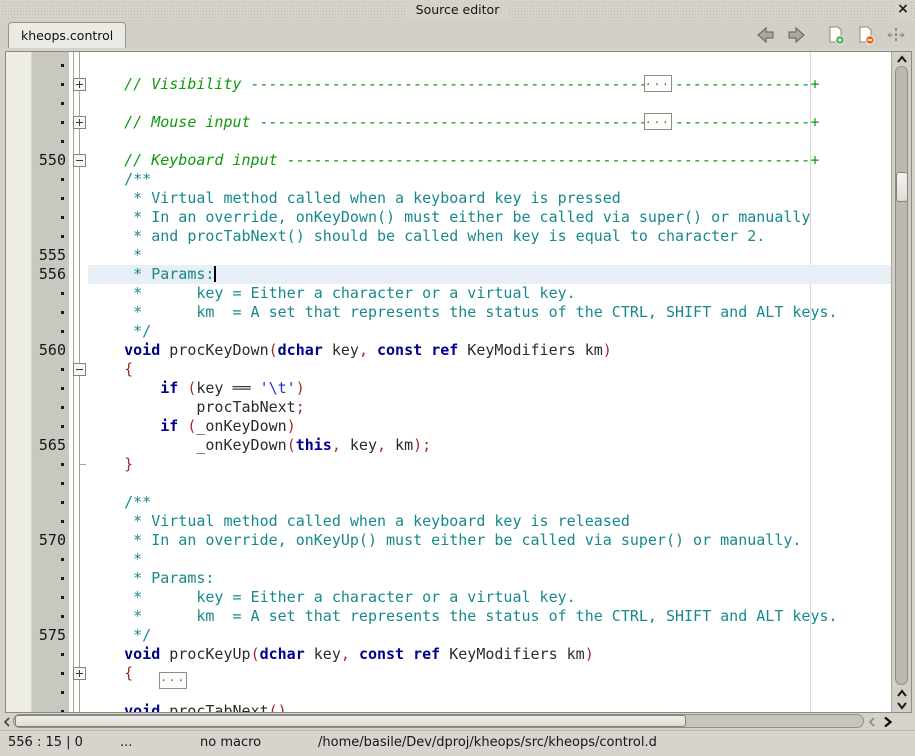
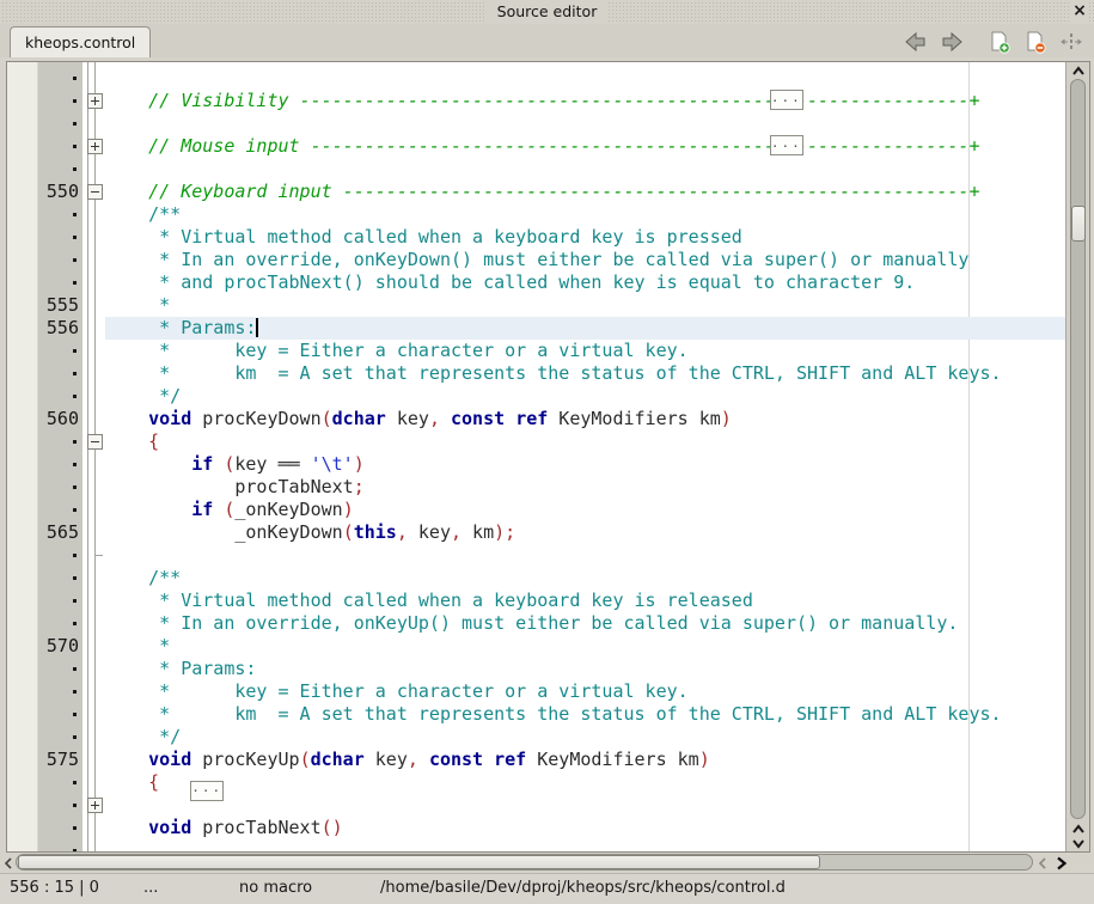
  Source editor
  ×
  kheops.control
  550
  555
  556
  560
  565
  570
  575
  // Visibility ----------------------------------------------------------+
  ...
  // Mouse input ---------------------------------------------------------+
  ...
  // Keyboard input ----------------------------------------------------------+
  /**
  * Virtual method called when a keyboard key is pressed
  * In an override, onKeyDown() must either be called via super() or manually
- * and procTabNext() should be called when key is equal to character 2.
+ * and procTabNext() should be called when key is equal to character 9.
  *
  * Params:
  * key = Either a character or a virtual key.
  * km = A set that represents the status of the CTRL, SHIFT and ALT keys.
  */
  void procKeyDown(dchar key, const ref KeyModifiers km)
  {
  if (key ══ '\t')
  procTabNext;
  if (_onKeyDown)
  _onKeyDown(this, key, km);
- }
  /**
  * Virtual method called when a keyboard key is released
  * In an override, onKeyUp() must either be called via super() or manually.
  *
  * Params:
  * key = Either a character or a virtual key.
  * km = A set that represents the status of the CTRL, SHIFT and ALT keys.
  */
  void procKeyUp(dchar key, const ref KeyModifiers km)
  { ...
  void procTabNext()
  556 : 15 | 0
  ...
  no macro
  /home/basile/Dev/dproj/kheops/src/kheops/control.d
